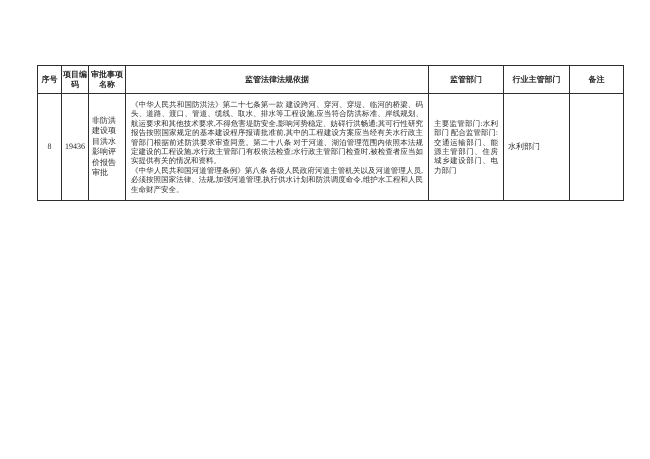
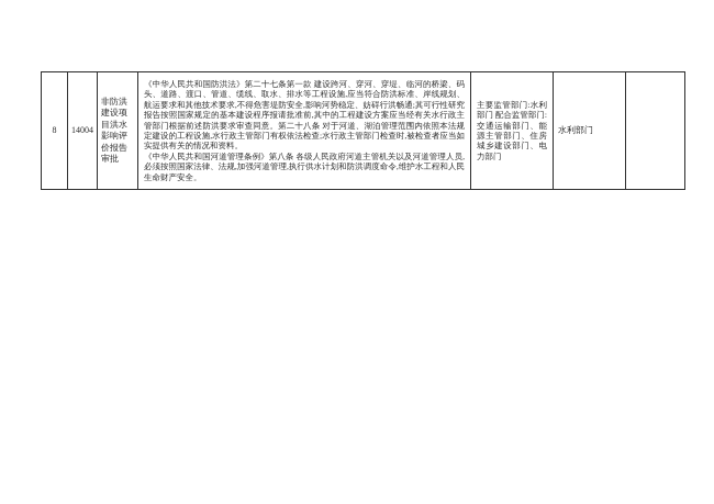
- 序号	项目编码	审批事项名称	监管法律法规依据	监管部门	行业主管部门	备注
- 8	19436	非防洪建设项目洪水影响评价报告审批	《中华人民共和国防洪法》第二十七条第一款 建设跨河、穿河、穿堤、临河的桥梁、码头、道路、渡口、管道、缆线、取水、排水等工程设施,应当符合防洪标准、岸线规划、航运要求和其他技术要求,不得危害堤防安全,影响河势稳定、妨碍行洪畅通;其可行性研究报告按照国家规定的基本建设程序报请批准前,其中的工程建设方案应当经有关水行政主管部门根据前述防洪要求审查同意。第二十八条 对于河道、湖泊管理范围内依照本法规定建设的工程设施,水行政主管部门有权依法检查;水行政主管部门检查时,被检查者应当如实提供有关的情况和资料。 《中华人民共和国河道管理条例》第八条 各级人民政府河道主管机关以及河道管理人员,必须按照国家法律、法规,加强河道管理,执行供水计划和防洪调度命令,维护水工程和人民生命财产安全。	主要监管部门:水利部门 配合监管部门:交通运输部门、能源主管部门、住房城乡建设部门、电力部门	水利部门
+ 8	14004	非防洪建设项目洪水影响评价报告审批	《中华人民共和国防洪法》第二十七条第一款 建设跨河、穿河、穿堤、临河的桥梁、码头、道路、渡口、管道、缆线、取水、排水等工程设施,应当符合防洪标准、岸线规划、航运要求和其他技术要求,不得危害堤防安全,影响河势稳定、妨碍行洪畅通;其可行性研究报告按照国家规定的基本建设程序报请批准前,其中的工程建设方案应当经有关水行政主管部门根据前述防洪要求审查同意。第二十八条 对于河道、湖泊管理范围内依照本法规定建设的工程设施,水行政主管部门有权依法检查;水行政主管部门检查时,被检查者应当如实提供有关的情况和资料。 《中华人民共和国河道管理条例》第八条 各级人民政府河道主管机关以及河道管理人员,必须按照国家法律、法规,加强河道管理,执行供水计划和防洪调度命令,维护水工程和人民生命财产安全。	主要监管部门:水利部门 配合监管部门:交通运输部门、能源主管部门、住房城乡建设部门、电力部门	水利部门
